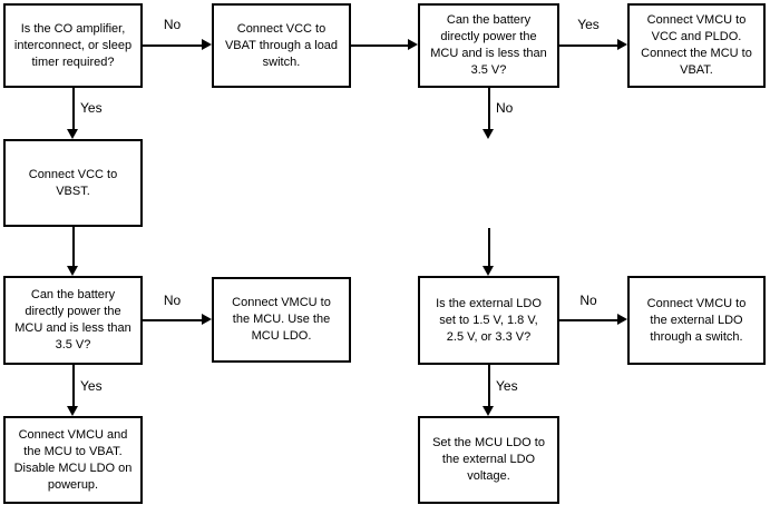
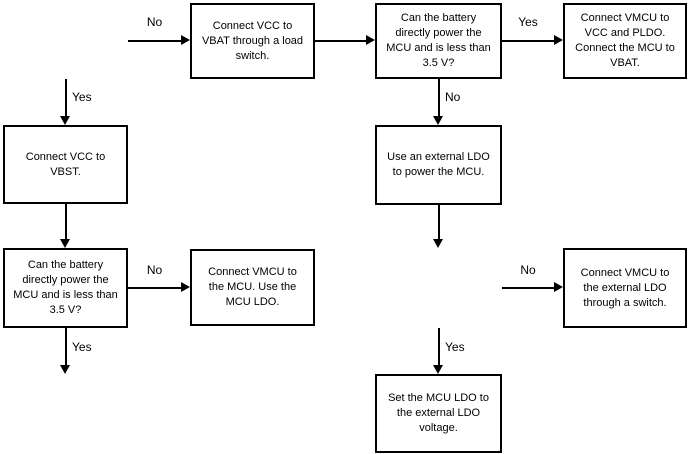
- Is the CO amplifier,
- interconnect, or sleep
- timer required?
  Connect VCC to
  VBAT through a load
  switch.
  Can the battery
  directly power the
  MCU and is less than
  3.5 V?
  Connect VMCU to
  VCC and PLDO.
  Connect the MCU to
  VBAT.
  Connect VCC to
  VBST.
+ Use an external LDO
+ to power the MCU.
  Can the battery
  directly power the
  MCU and is less than
  3.5 V?
  Connect VMCU to
  the MCU. Use the
  MCU LDO.
- Is the external LDO
- set to 1.5 V, 1.8 V,
- 2.5 V, or 3.3 V?
  Connect VMCU to
  the external LDO
  through a switch.
- Connect VMCU and
- the MCU to VBAT.
- Disable MCU LDO on
- powerup.
  Set the MCU LDO to
  the external LDO
  voltage.
  No
  Yes
  Yes
  No
  No
  No
  Yes
  Yes
